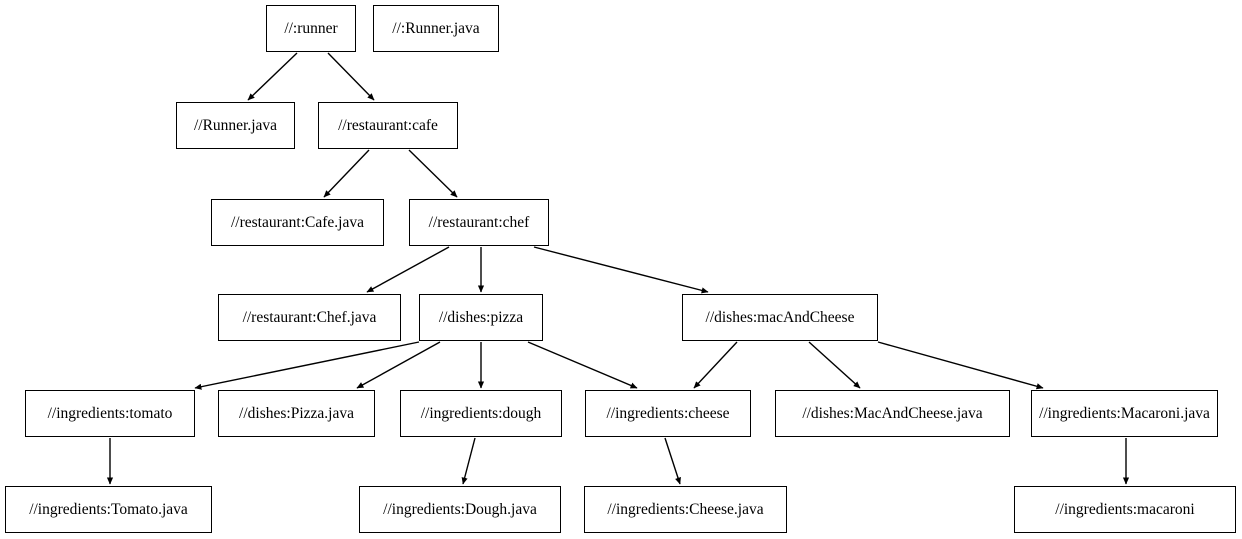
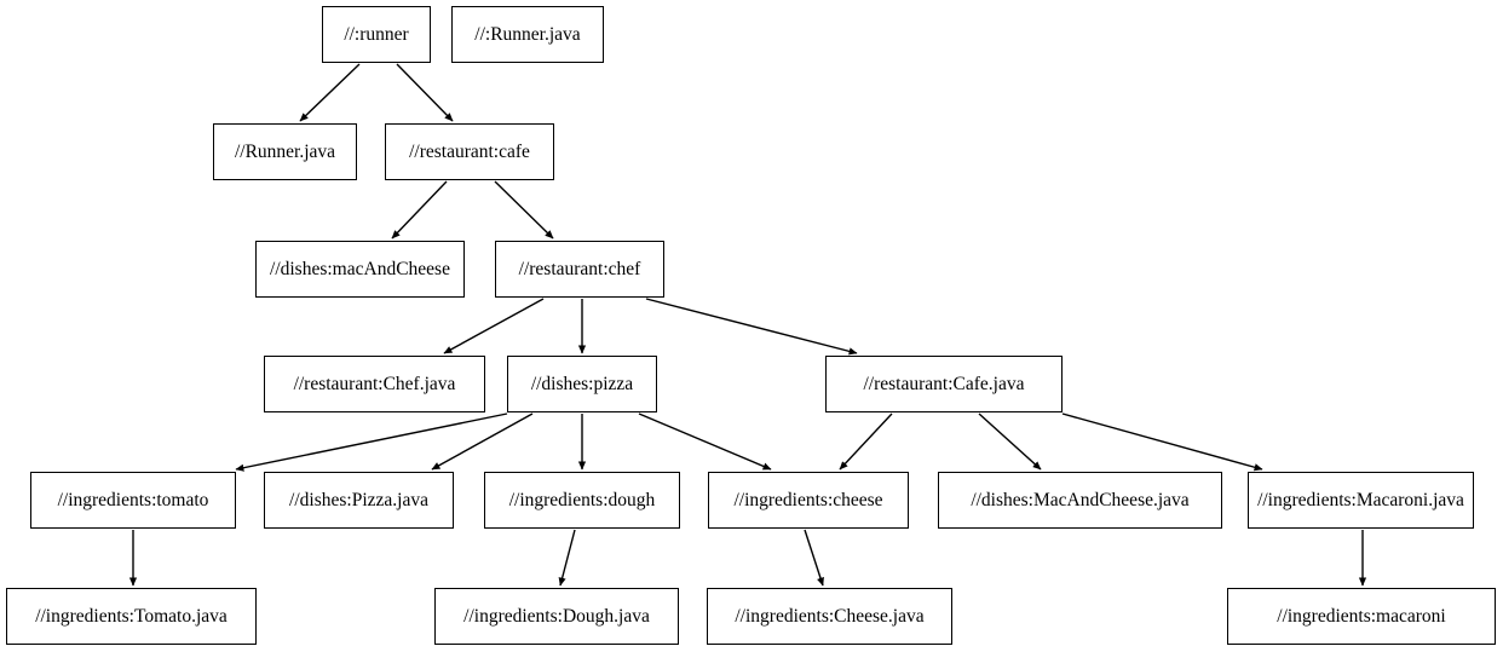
  //:runner
  //:Runner.java
  //Runner.java
  //restaurant:cafe
- //restaurant:Cafe.java
+ //dishes:macAndCheese
  //restaurant:chef
  //restaurant:Chef.java
  //dishes:pizza
- //dishes:macAndCheese
+ //restaurant:Cafe.java
  //ingredients:tomato
  //dishes:Pizza.java
  //ingredients:dough
  //ingredients:cheese
  //dishes:MacAndCheese.java
  //ingredients:Macaroni.java
  //ingredients:Tomato.java
  //ingredients:Dough.java
  //ingredients:Cheese.java
  //ingredients:macaroni
